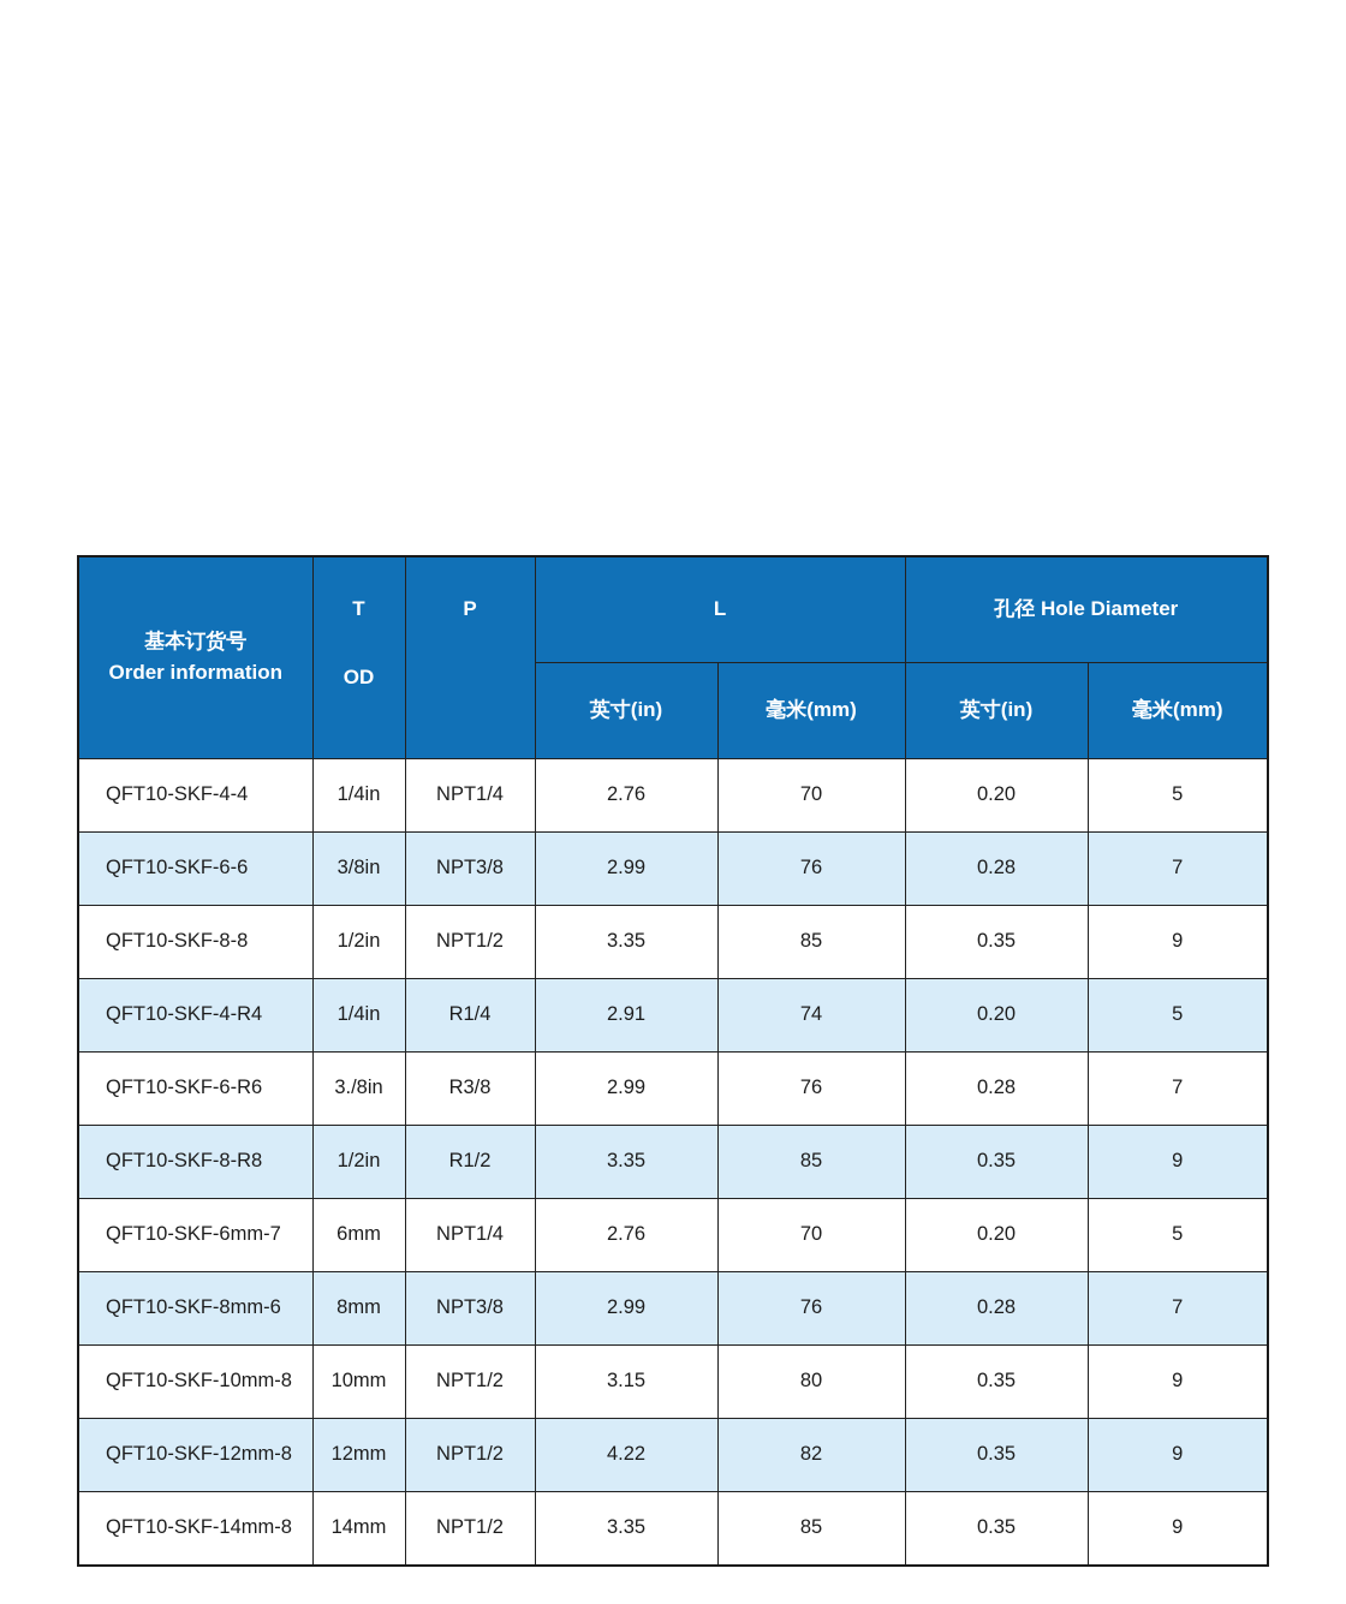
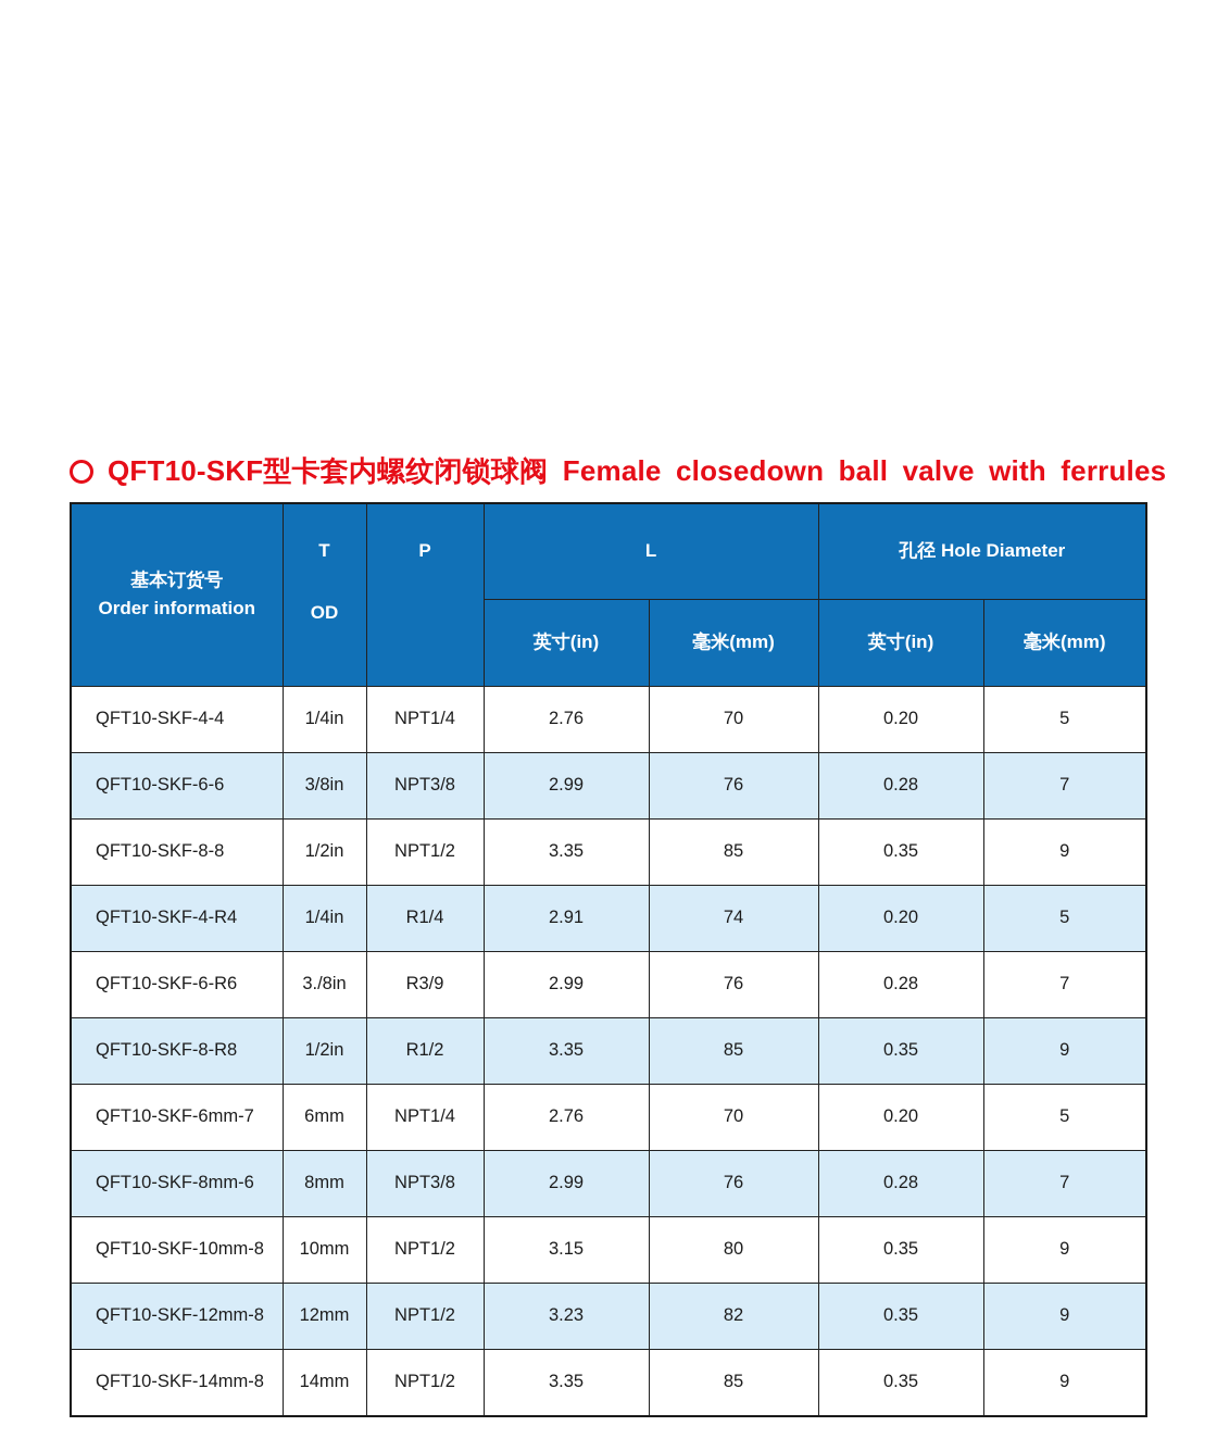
+ QFT10-SKF型卡套内螺纹闭锁球阀 Female closedown ball valve with ferrules
  基本订货号 Order information	T OD	P	L	孔径 Hole Diameter
  英寸(in)	毫米(mm)	英寸(in)	毫米(mm)
  QFT10-SKF-4-4	1/4in	NPT1/4	2.76	70	0.20	5
  QFT10-SKF-6-6	3/8in	NPT3/8	2.99	76	0.28	7
  QFT10-SKF-8-8	1/2in	NPT1/2	3.35	85	0.35	9
  QFT10-SKF-4-R4	1/4in	R1/4	2.91	74	0.20	5
- QFT10-SKF-6-R6	3./8in	R3/8	2.99	76	0.28	7
+ QFT10-SKF-6-R6	3./8in	R3/9	2.99	76	0.28	7
  QFT10-SKF-8-R8	1/2in	R1/2	3.35	85	0.35	9
  QFT10-SKF-6mm-7	6mm	NPT1/4	2.76	70	0.20	5
  QFT10-SKF-8mm-6	8mm	NPT3/8	2.99	76	0.28	7
  QFT10-SKF-10mm-8	10mm	NPT1/2	3.15	80	0.35	9
- QFT10-SKF-12mm-8	12mm	NPT1/2	4.22	82	0.35	9
+ QFT10-SKF-12mm-8	12mm	NPT1/2	3.23	82	0.35	9
  QFT10-SKF-14mm-8	14mm	NPT1/2	3.35	85	0.35	9
